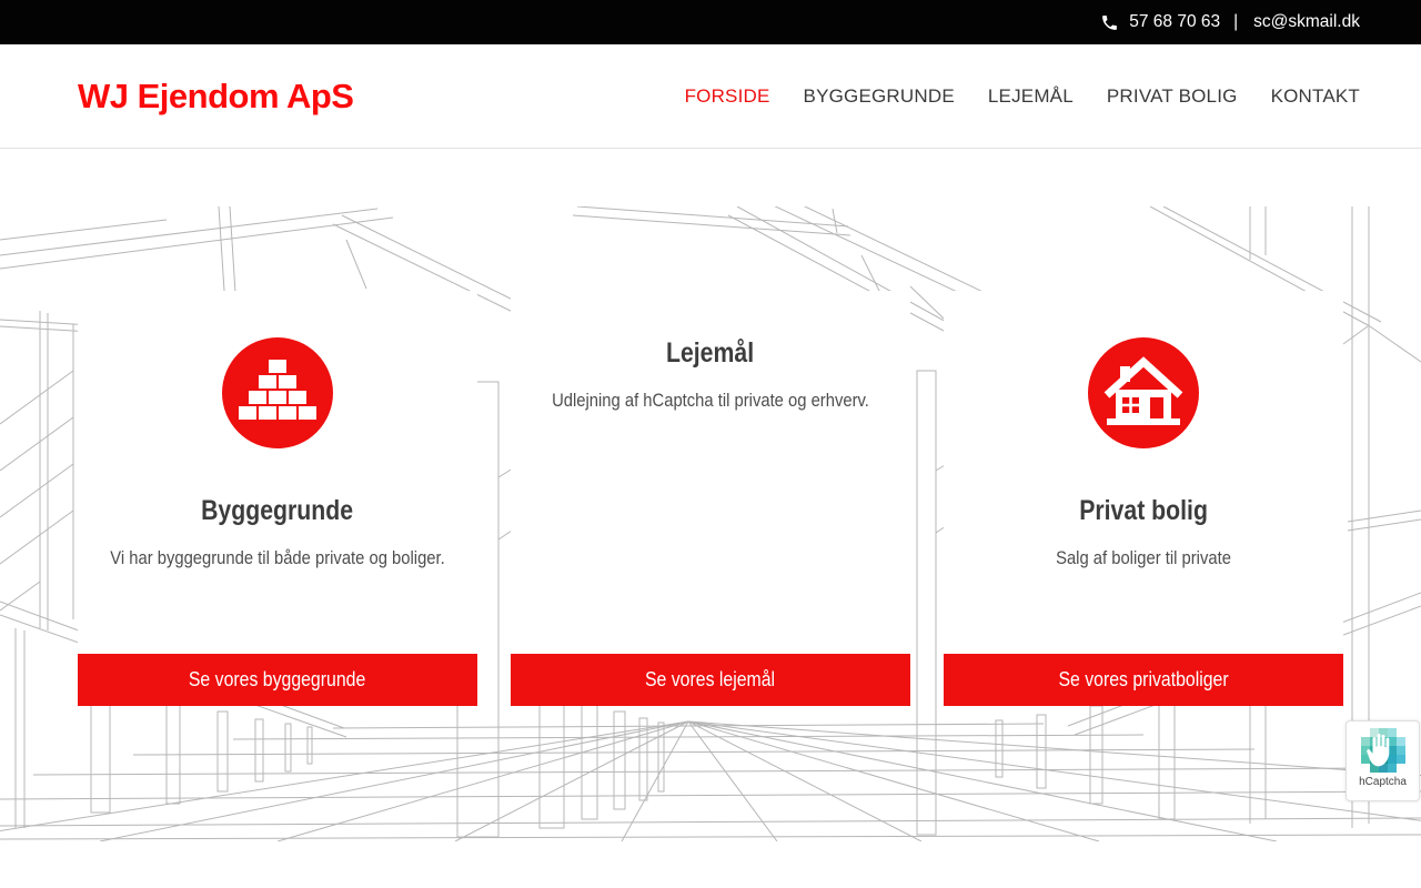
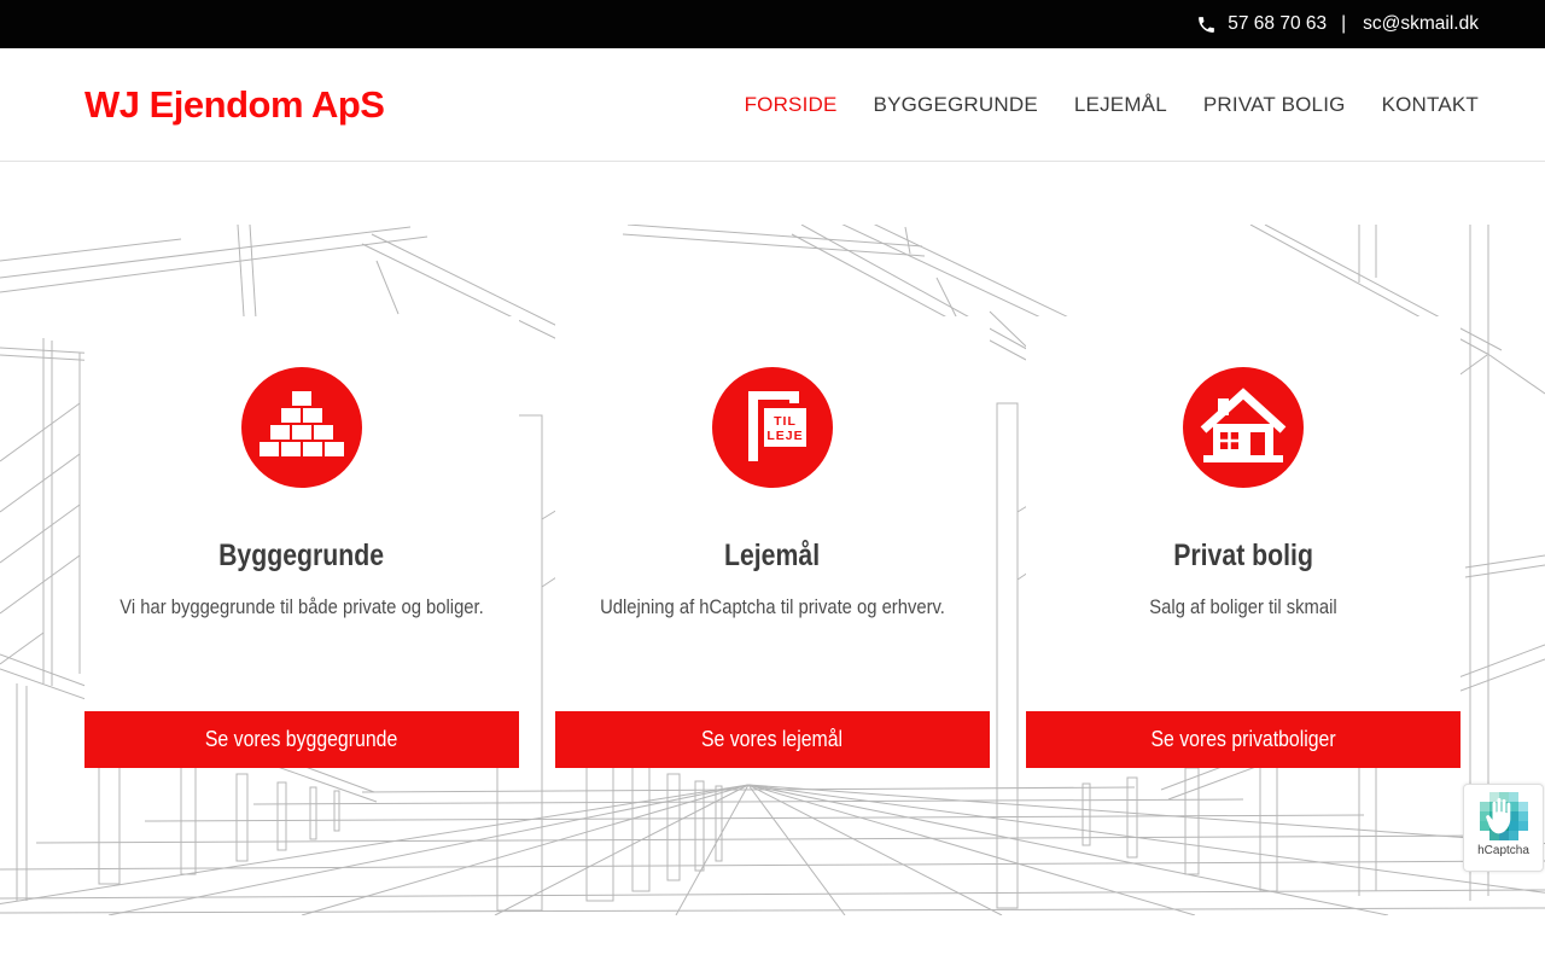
  57 68 70 63
  |
  sc@skmail.dk
  WJ Ejendom ApS
  FORSIDE
  BYGGEGRUNDE
  LEJEMÅL
  PRIVAT BOLIG
  KONTAKT
  Byggegrunde
  Vi har byggegrunde til både private og boliger.
  Se vores byggegrunde
+ TIL
+ LEJE
  Lejemål
  Udlejning af hCaptcha til private og erhverv.
  Se vores lejemål
  Privat bolig
- Salg af boliger til private
+ Salg af boliger til skmail
  Se vores privatboliger
  hCaptcha
